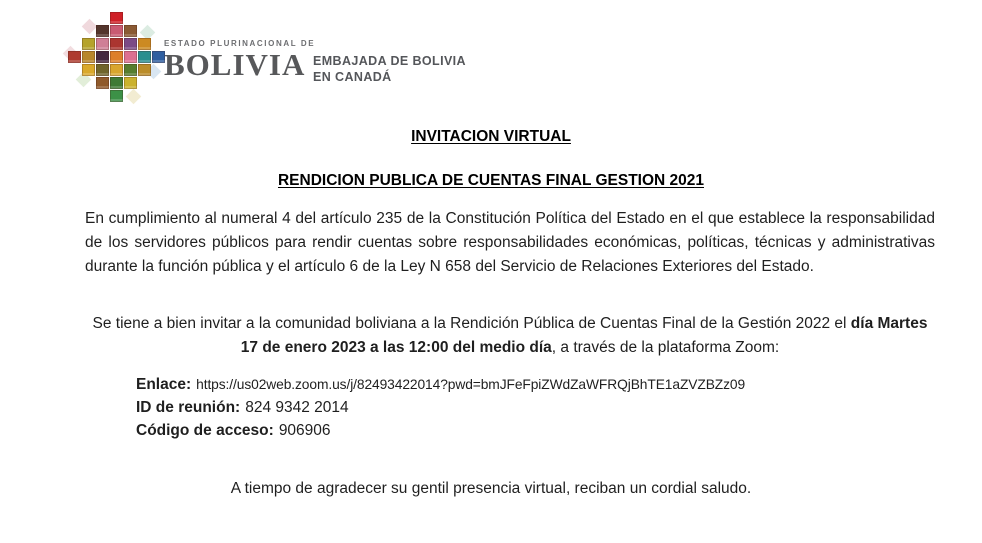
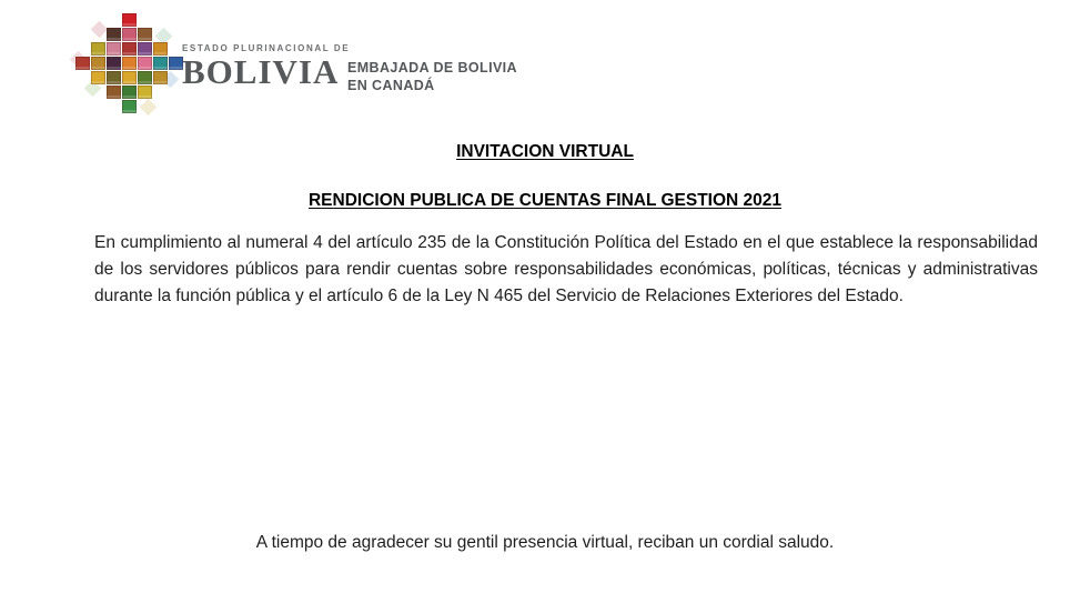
  ESTADO PLURINACIONAL DE
  BOLIVIA
  EMBAJADA DE BOLIVIA
  EN CANADÁ
  INVITACION VIRTUAL
  RENDICION PUBLICA DE CUENTAS FINAL GESTION 2021
- En cumplimiento al numeral 4 del artículo 235 de la Constitución Política del Estado en el que establece la responsabilidad de los servidores públicos para rendir cuentas sobre responsabilidades económicas, políticas, técnicas y administrativas durante la función pública y el artículo 6 de la Ley N 658 del Servicio de Relaciones Exteriores del Estado.
+ En cumplimiento al numeral 4 del artículo 235 de la Constitución Política del Estado en el que establece la responsabilidad de los servidores públicos para rendir cuentas sobre responsabilidades económicas, políticas, técnicas y administrativas durante la función pública y el artículo 6 de la Ley N 465 del Servicio de Relaciones Exteriores del Estado.
- Se tiene a bien invitar a la comunidad boliviana a la Rendición Pública de Cuentas Final de la Gestión 2022 el día Martes 17 de enero 2023 a las 12:00 del medio día, a través de la plataforma Zoom:
- Enlace: https://us02web.zoom.us/j/82493422014?pwd=bmJFeFpiZWdZaWFRQjBhTE1aZVZBZz09
- ID de reunión: 824 9342 2014
- Código de acceso: 906906
  A tiempo de agradecer su gentil presencia virtual, reciban un cordial saludo.
